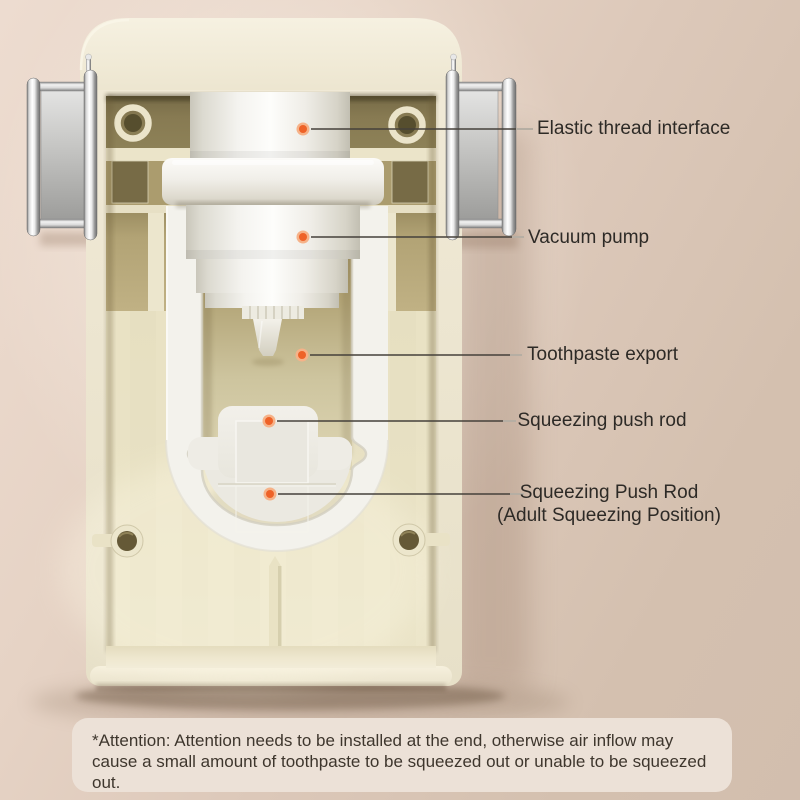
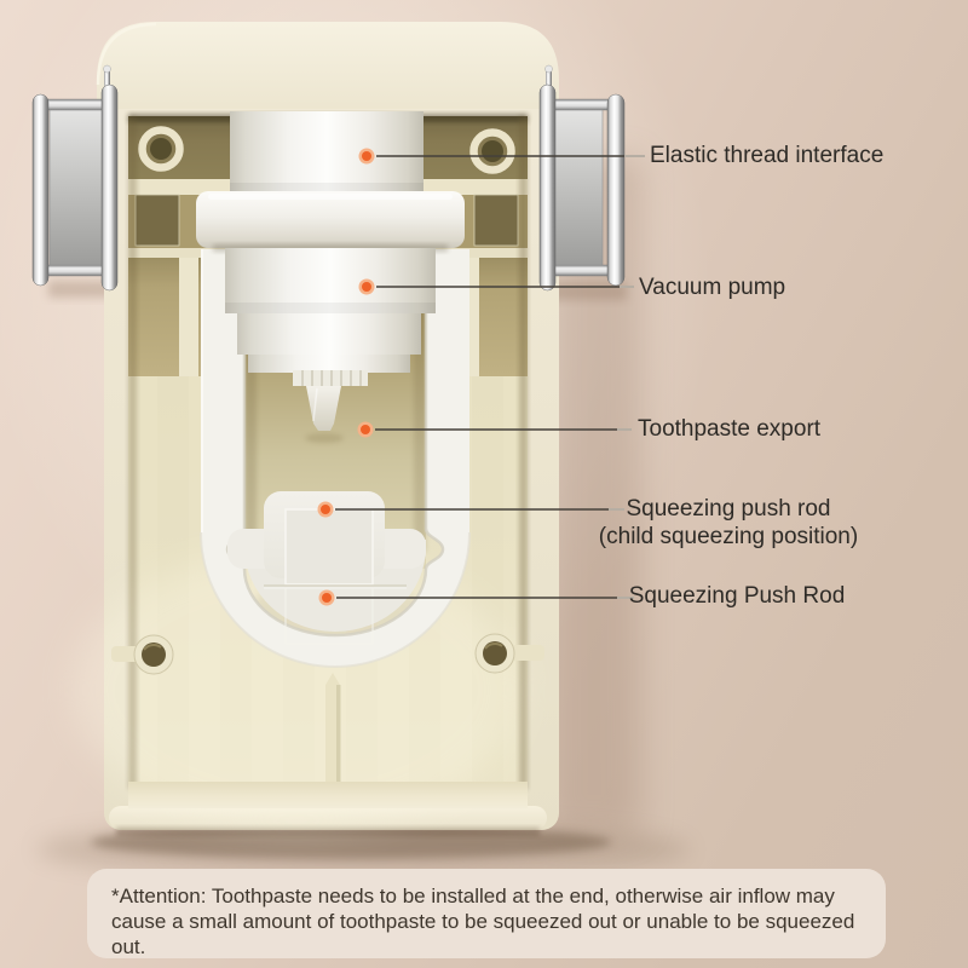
  Elastic thread interface
  Vacuum pump
  Toothpaste export
  Squeezing push rod
+ (child squeezing position)
  Squeezing Push Rod
- (Adult Squeezing Position)
- *Attention: Attention needs to be installed at the end, otherwise air inflow may cause a small amount of toothpaste to be squeezed out or unable to be squeezed out.
+ *Attention: Toothpaste needs to be installed at the end, otherwise air inflow may cause a small amount of toothpaste to be squeezed out or unable to be squeezed out.
